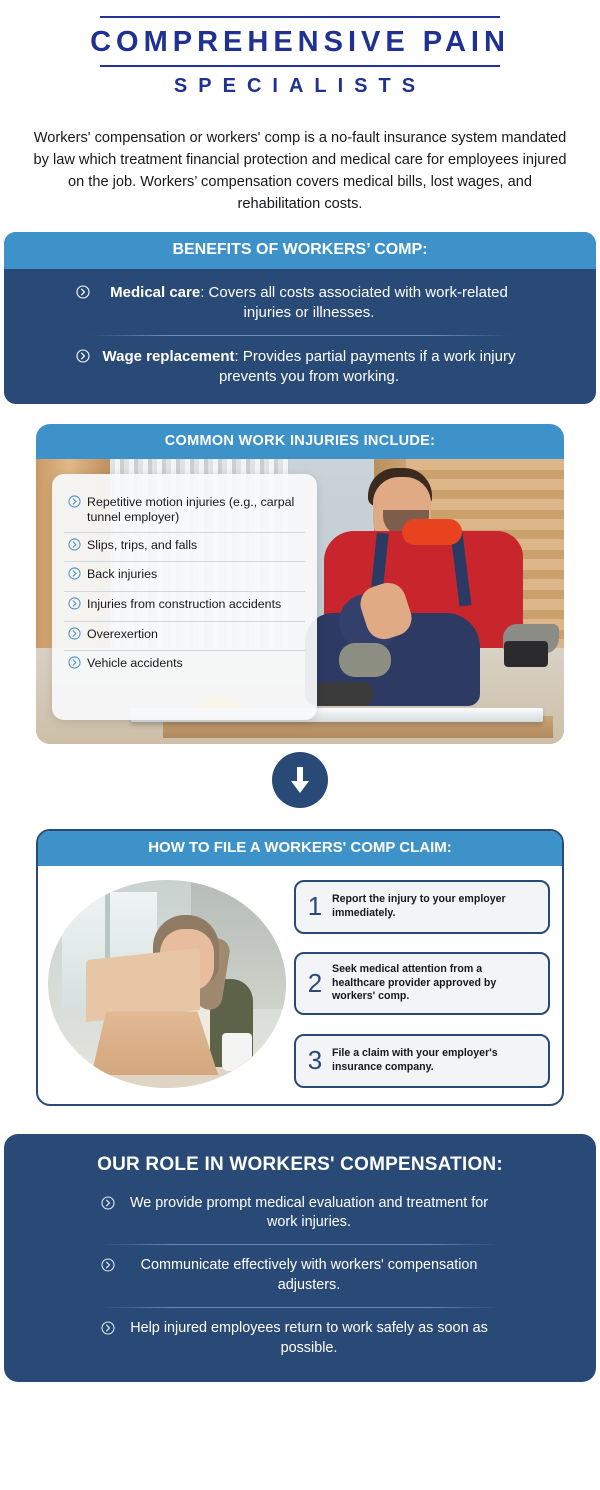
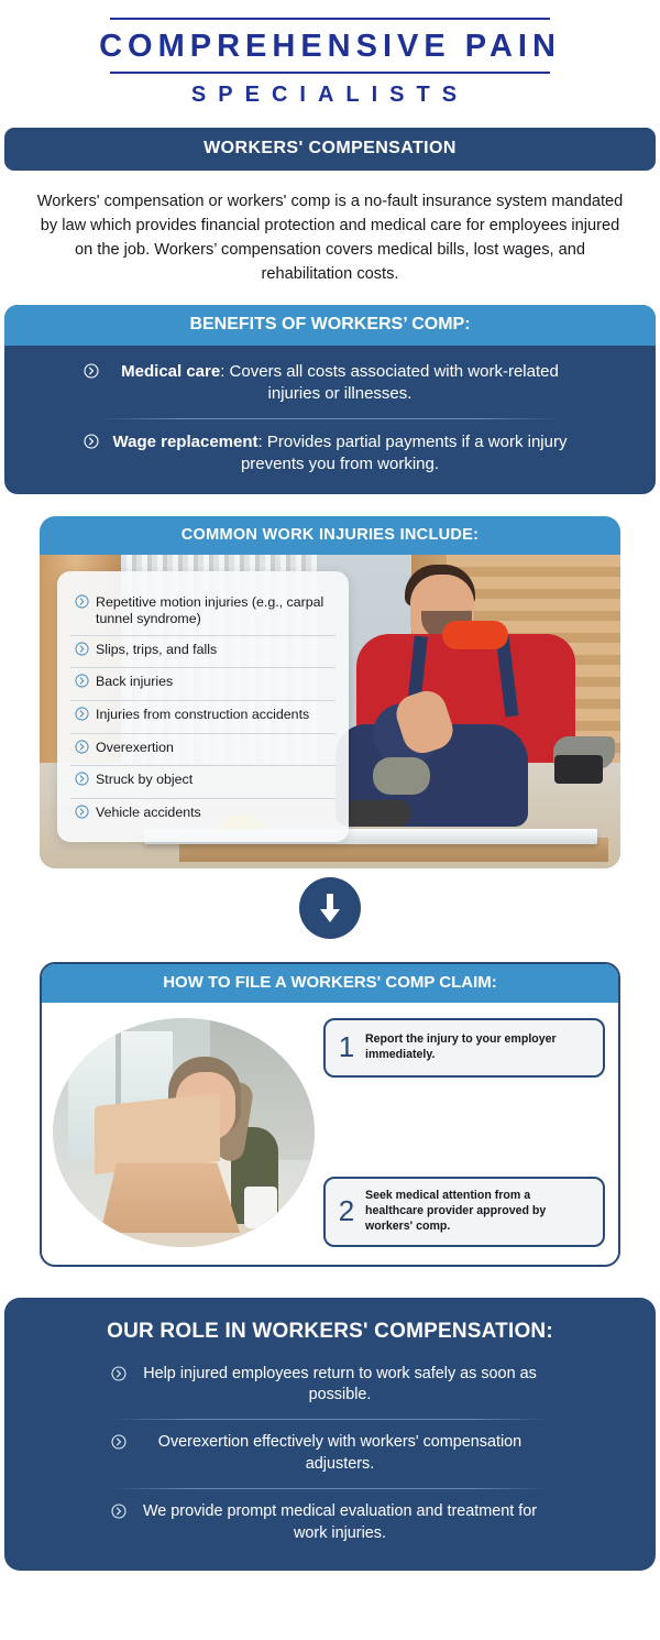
  COMPREHENSIVE PAIN
  SPECIALISTS
+ WORKERS' COMPENSATION
- Workers' compensation or workers' comp is a no-fault insurance system mandated by law which treatment financial protection and medical care for employees injured on the job. Workers’ compensation covers medical bills, lost wages, and rehabilitation costs.
+ Workers' compensation or workers' comp is a no-fault insurance system mandated by law which provides financial protection and medical care for employees injured on the job. Workers’ compensation covers medical bills, lost wages, and rehabilitation costs.
  BENEFITS OF WORKERS’ COMP:
  Medical care: Covers all costs associated with work-related injuries or illnesses.
  Wage replacement: Provides partial payments if a work injury prevents you from working.
  COMMON WORK INJURIES INCLUDE:
- Repetitive motion injuries (e.g., carpal tunnel employer)
+ Repetitive motion injuries (e.g., carpal tunnel syndrome)
  Slips, trips, and falls
  Back injuries
  Injuries from construction accidents
  Overexertion
+ Struck by object
  Vehicle accidents
  HOW TO FILE A WORKERS' COMP CLAIM:
  1
  Report the injury to your employer immediately.
  2
  Seek medical attention from a healthcare provider approved by workers' comp.
- 3
- File a claim with your employer's insurance company.
  OUR ROLE IN WORKERS' COMPENSATION:
- We provide prompt medical evaluation and treatment for work injuries.
+ Help injured employees return to work safely as soon as possible.
- Communicate effectively with workers' compensation adjusters.
+ Overexertion effectively with workers' compensation adjusters.
- Help injured employees return to work safely as soon as possible.
+ We provide prompt medical evaluation and treatment for work injuries.
